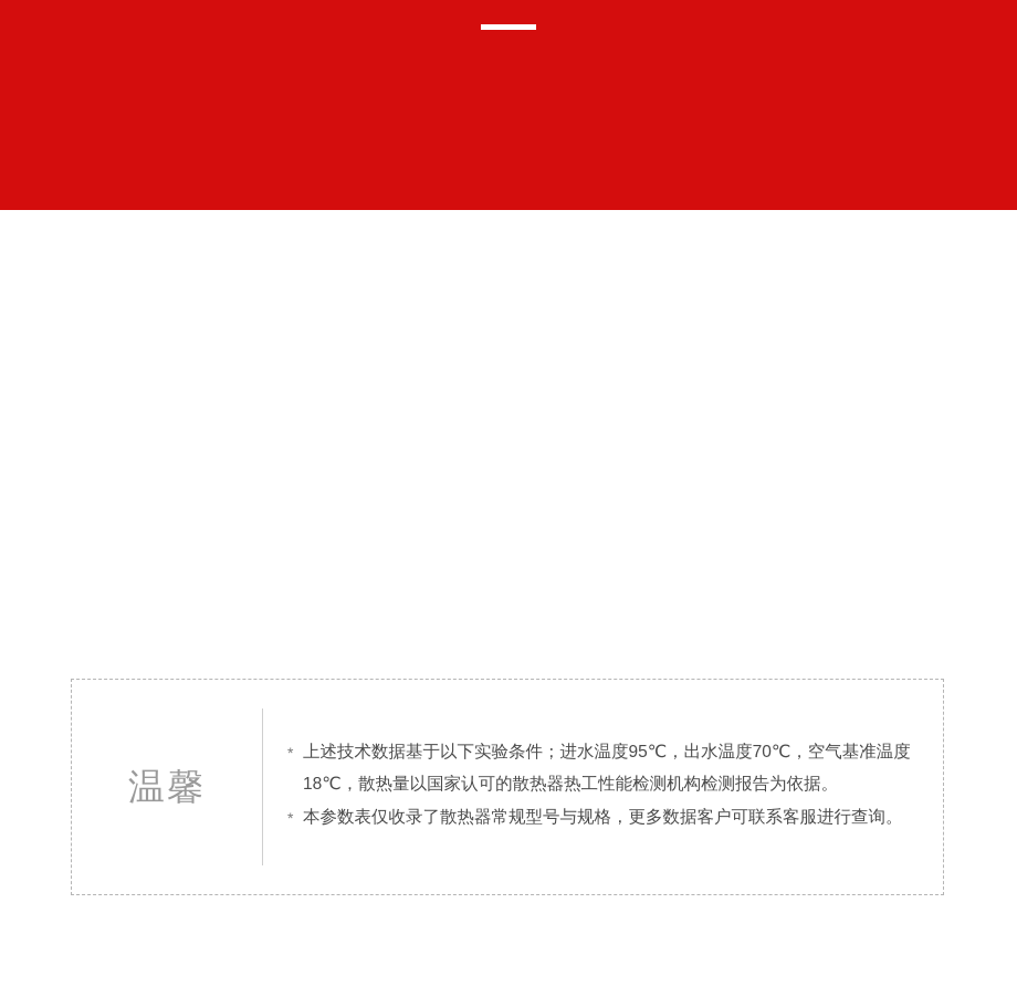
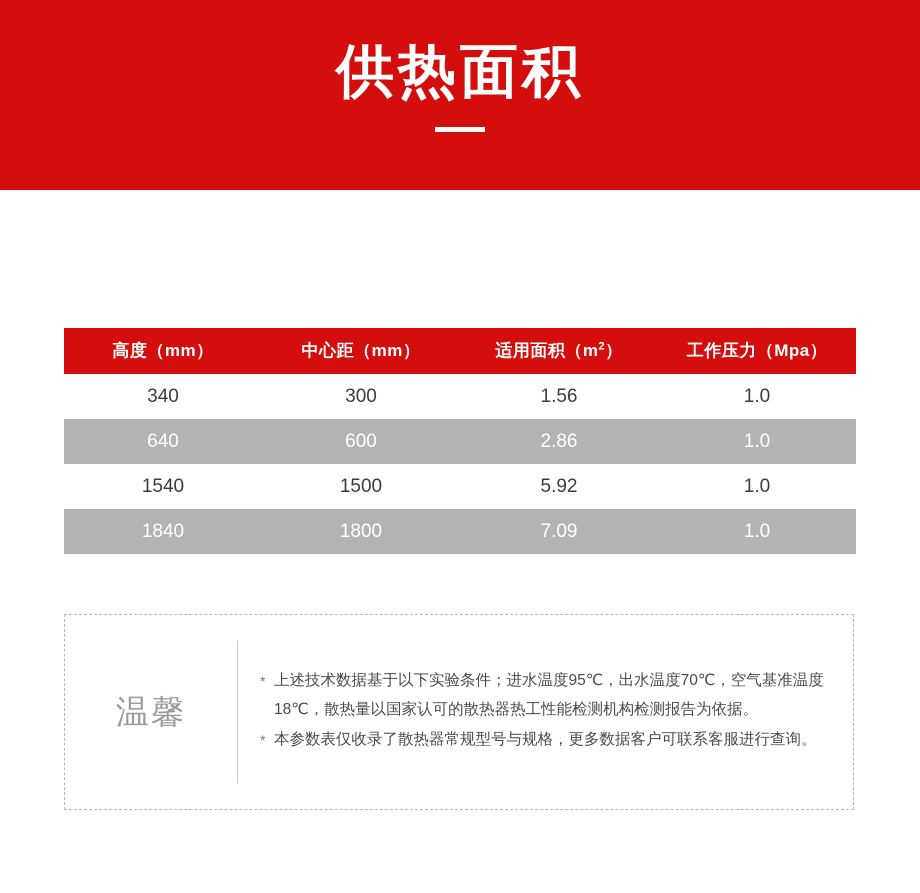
+ 供热面积
+ 高度（mm）	中心距（mm）	适用面积（m2）	工作压力（Mpa）
+ 340	300	1.56	1.0
+ 640	600	2.86	1.0
+ 1540	1500	5.92	1.0
+ 1840	1800	7.09	1.0
  温馨
  *
  上述技术数据基于以下实验条件；进水温度95℃，出水温度70℃，空气基准温度18℃，散热量以国家认可的散热器热工性能检测机构检测报告为依据。
  *
  本参数表仅收录了散热器常规型号与规格，更多数据客户可联系客服进行查询。
